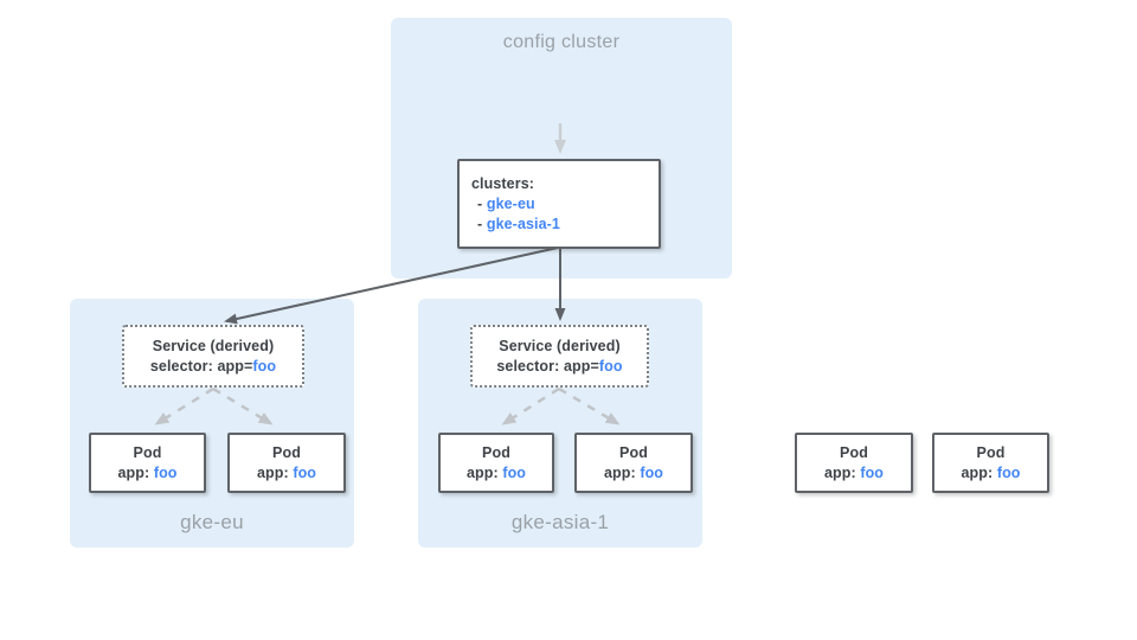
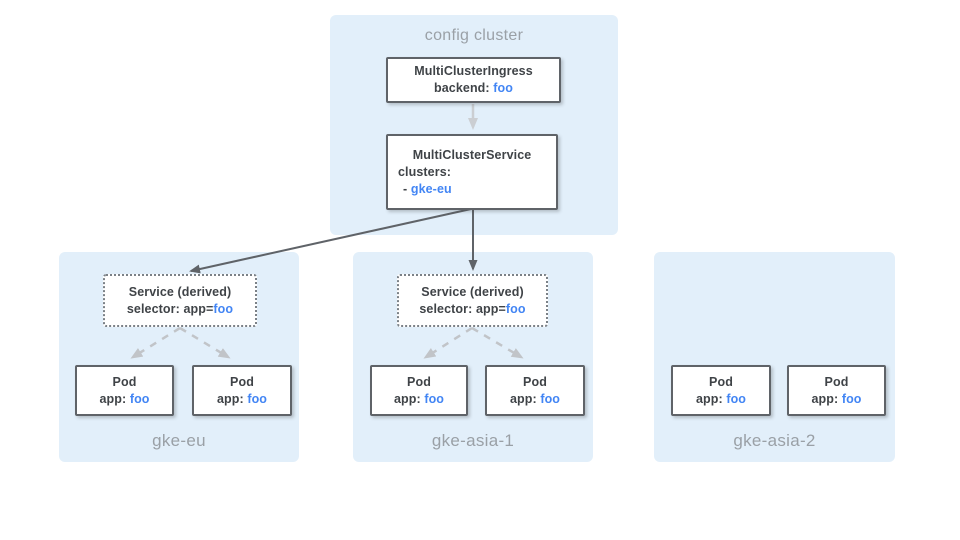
  config cluster
  gke-eu
  gke-asia-1
+ gke-asia-2
+ MultiClusterIngress
+ backend: foo
+ MultiClusterService
  clusters:
  - gke-eu
- - gke-asia-1
  Service (derived)
  selector: app=foo
  Pod
  app: foo
  Pod
  app: foo
  Service (derived)
  selector: app=foo
  Pod
  app: foo
  Pod
  app: foo
  Pod
  app: foo
  Pod
  app: foo
